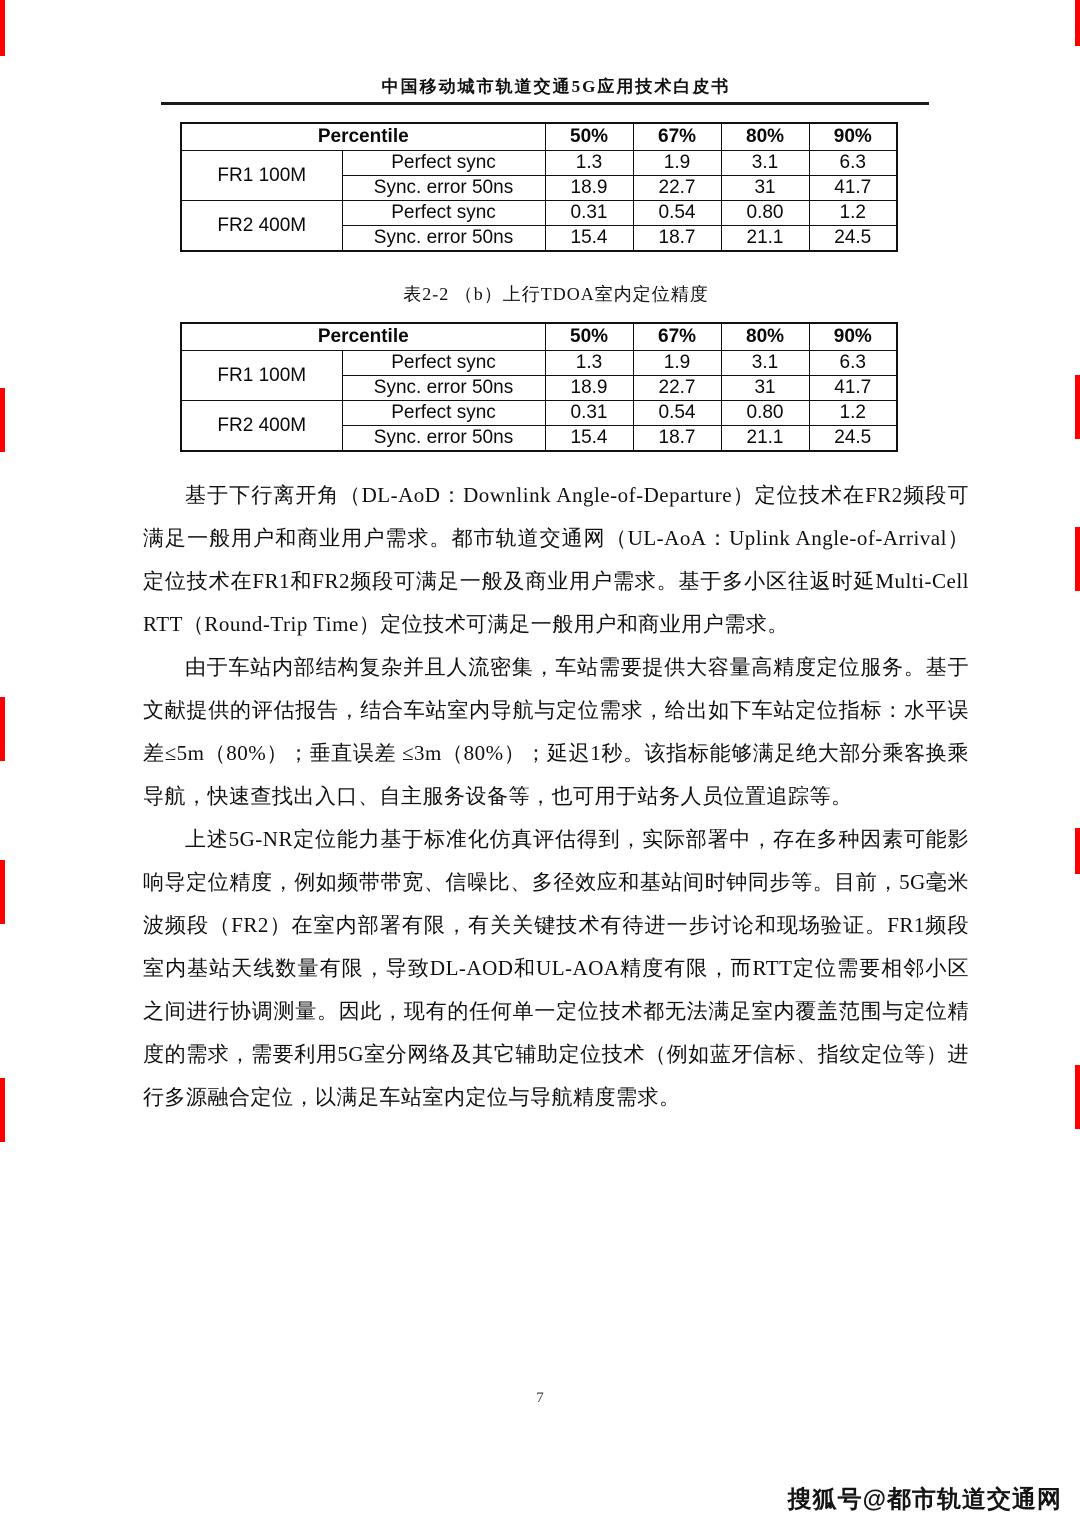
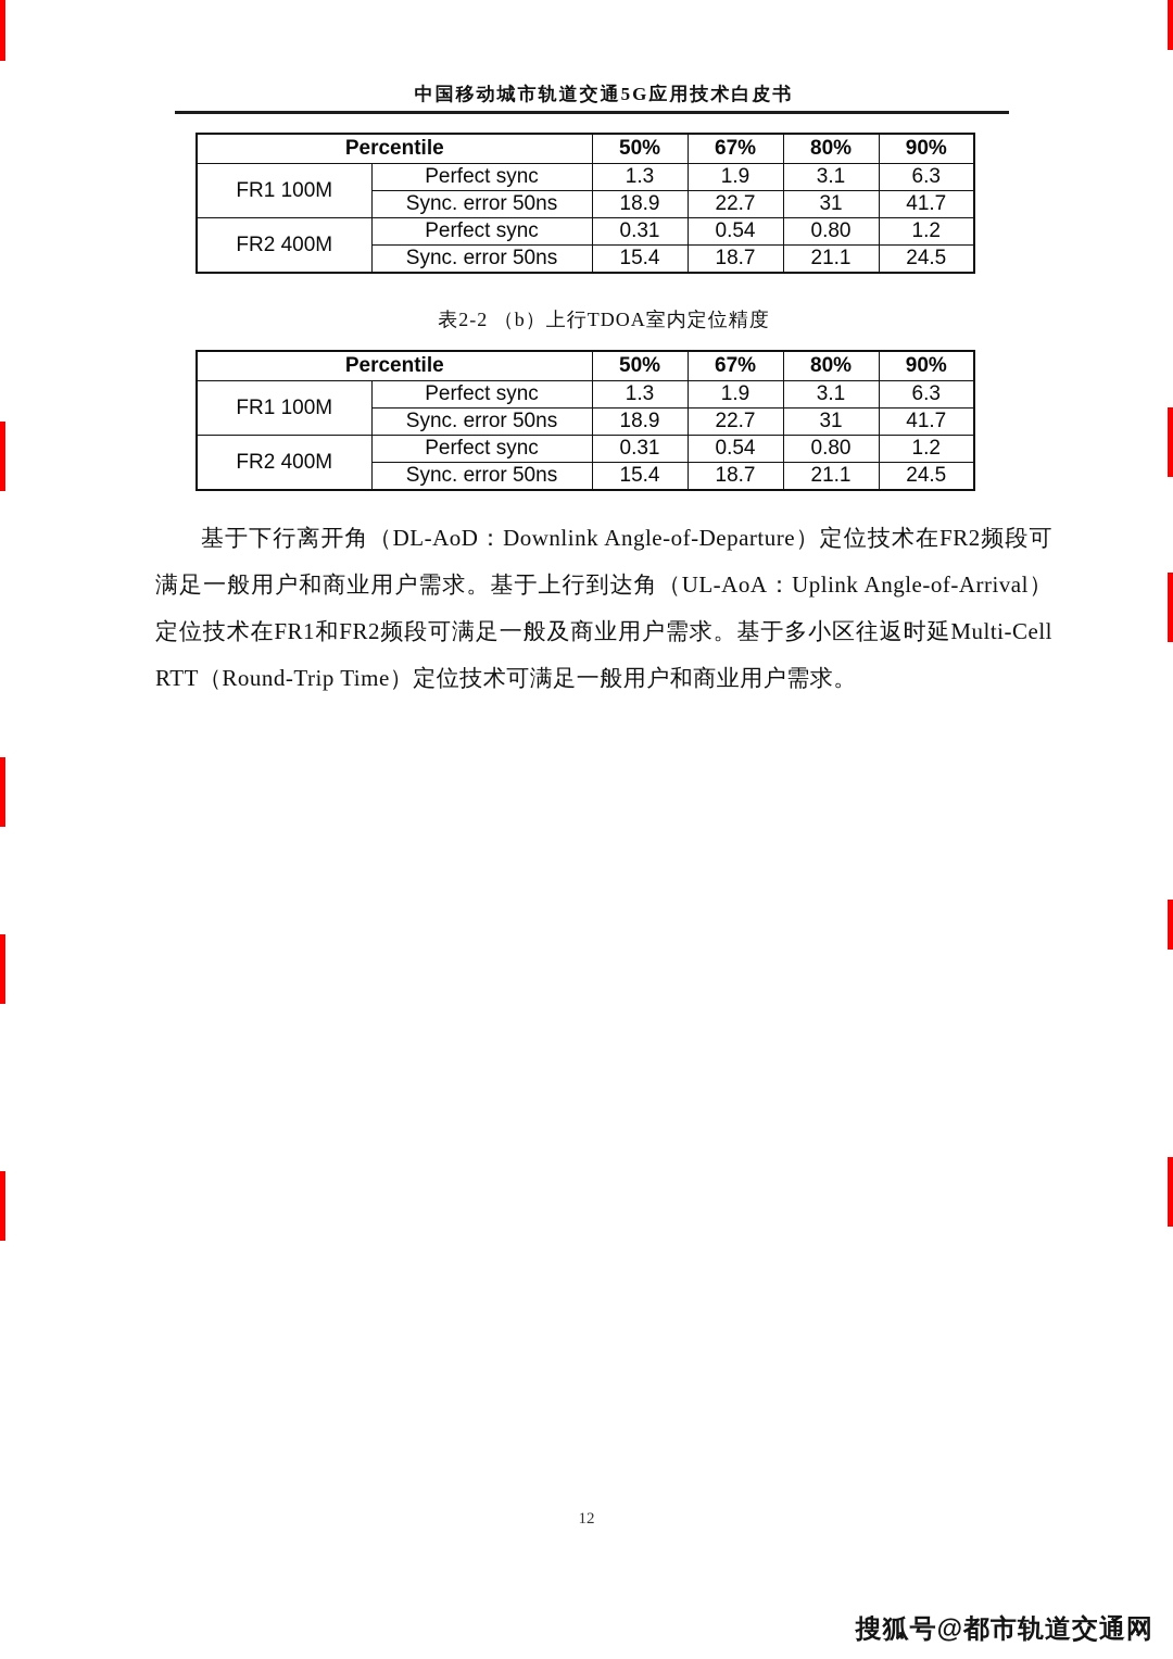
  中国移动城市轨道交通5G应用技术白皮书
  Percentile	50%	67%	80%	90%
  FR1 100M	Perfect sync	1.3	1.9	3.1	6.3
  Sync. error 50ns	18.9	22.7	31	41.7
  FR2 400M	Perfect sync	0.31	0.54	0.80	1.2
  Sync. error 50ns	15.4	18.7	21.1	24.5
  表2-2 （b）上行TDOA室内定位精度
  Percentile	50%	67%	80%	90%
  FR1 100M	Perfect sync	1.3	1.9	3.1	6.3
  Sync. error 50ns	18.9	22.7	31	41.7
  FR2 400M	Perfect sync	0.31	0.54	0.80	1.2
  Sync. error 50ns	15.4	18.7	21.1	24.5
- 基于下行离开角（DL-AoD：Downlink Angle-of-Departure）定位技术在FR2频段可满足一般用户和商业用户需求。都市轨道交通网（UL-AoA：Uplink Angle-of-Arrival）定位技术在FR1和FR2频段可满足一般及商业用户需求。基于多小区往返时延Multi-Cell RTT（Round-Trip Time）定位技术可满足一般用户和商业用户需求。
+ 基于下行离开角（DL-AoD：Downlink Angle-of-Departure）定位技术在FR2频段可满足一般用户和商业用户需求。基于上行到达角（UL-AoA：Uplink Angle-of-Arrival）定位技术在FR1和FR2频段可满足一般及商业用户需求。基于多小区往返时延Multi-Cell RTT（Round-Trip Time）定位技术可满足一般用户和商业用户需求。
- 由于车站内部结构复杂并且人流密集，车站需要提供大容量高精度定位服务。基于文献提供的评估报告，结合车站室内导航与定位需求，给出如下车站定位指标：水平误差≤5m（80%）；垂直误差 ≤3m（80%）；延迟1秒。该指标能够满足绝大部分乘客换乘导航，快速查找出入口、自主服务设备等，也可用于站务人员位置追踪等。
- 上述5G-NR定位能力基于标准化仿真评估得到，实际部署中，存在多种因素可能影响导定位精度，例如频带带宽、信噪比、多径效应和基站间时钟同步等。目前，5G毫米波频段（FR2）在室内部署有限，有关关键技术有待进一步讨论和现场验证。FR1频段室内基站天线数量有限，导致DL-AOD和UL-AOA精度有限，而RTT定位需要相邻小区之间进行协调测量。因此，现有的任何单一定位技术都无法满足室内覆盖范围与定位精度的需求，需要利用5G室分网络及其它辅助定位技术（例如蓝牙信标、指纹定位等）进行多源融合定位，以满足车站室内定位与导航精度需求。
- 7
+ 12
  搜狐号@都市轨道交通网
